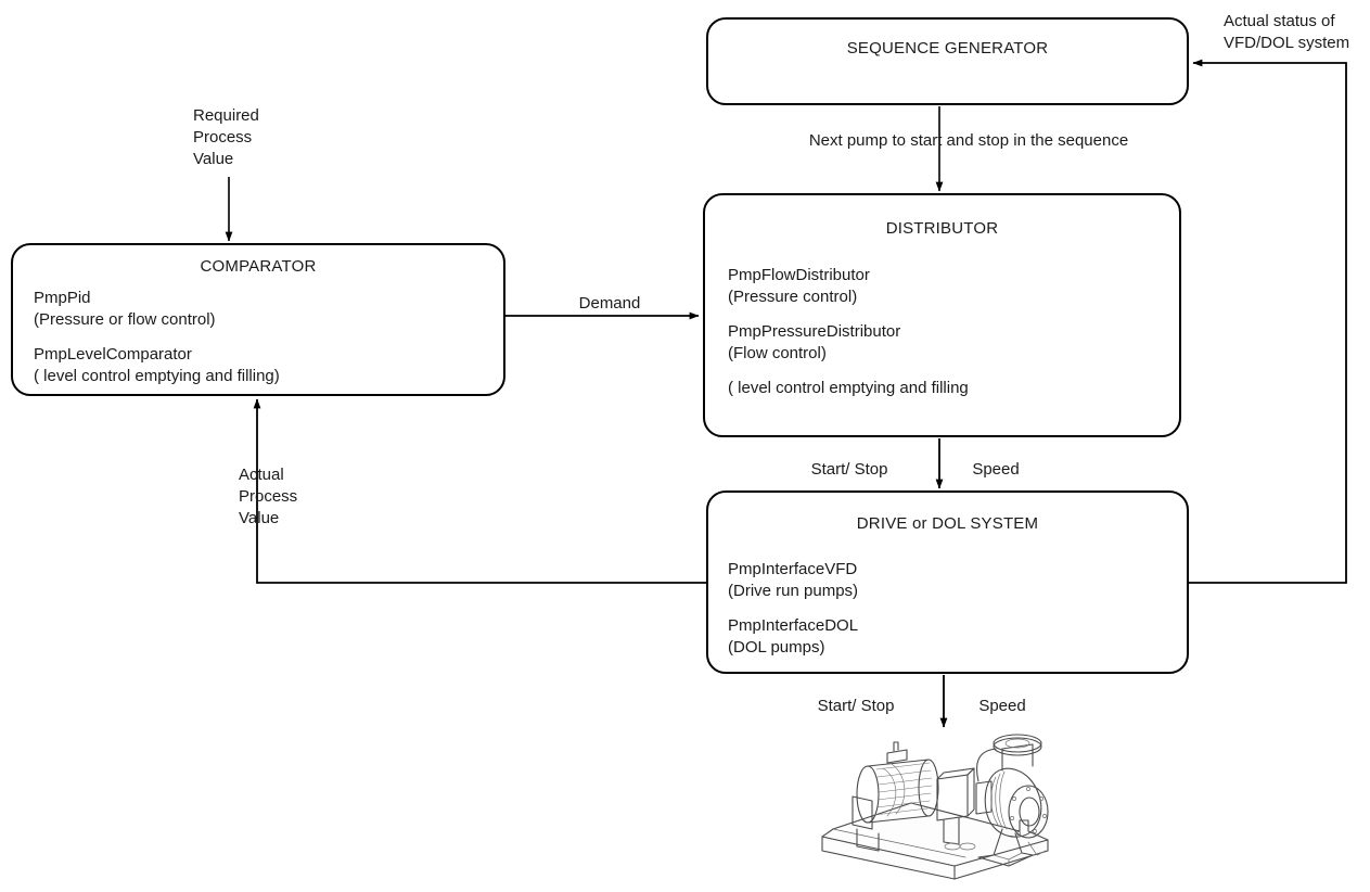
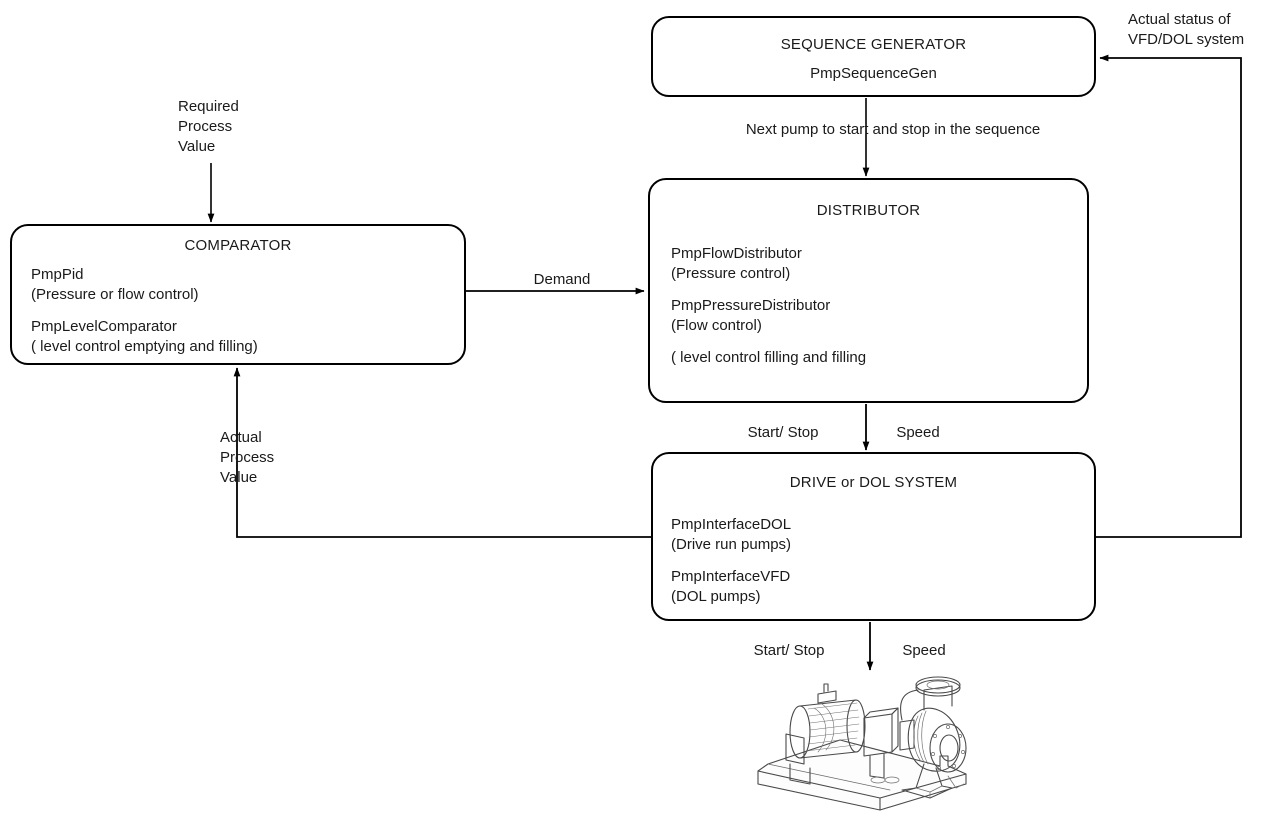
  SEQUENCE GENERATOR
+ PmpSequenceGen
  COMPARATOR
  PmpPid
  (Pressure or flow control)
  PmpLevelComparator
  ( level control emptying and filling)
  DISTRIBUTOR
  PmpFlowDistributor
  (Pressure control)
  PmpPressureDistributor
  (Flow control)
- ( level control emptying and filling
+ ( level control filling and filling
  DRIVE or DOL SYSTEM
- PmpInterfaceVFD
+ PmpInterfaceDOL
  (Drive run pumps)
- PmpInterfaceDOL
+ PmpInterfaceVFD
  (DOL pumps)
  Required
  Process
  Value
  Actual
  Process
  Value
  Actual status of
  VFD/DOL system
  Next pump to start and stop in the sequence
  Demand
  Start/ Stop
  Speed
  Start/ Stop
  Speed
